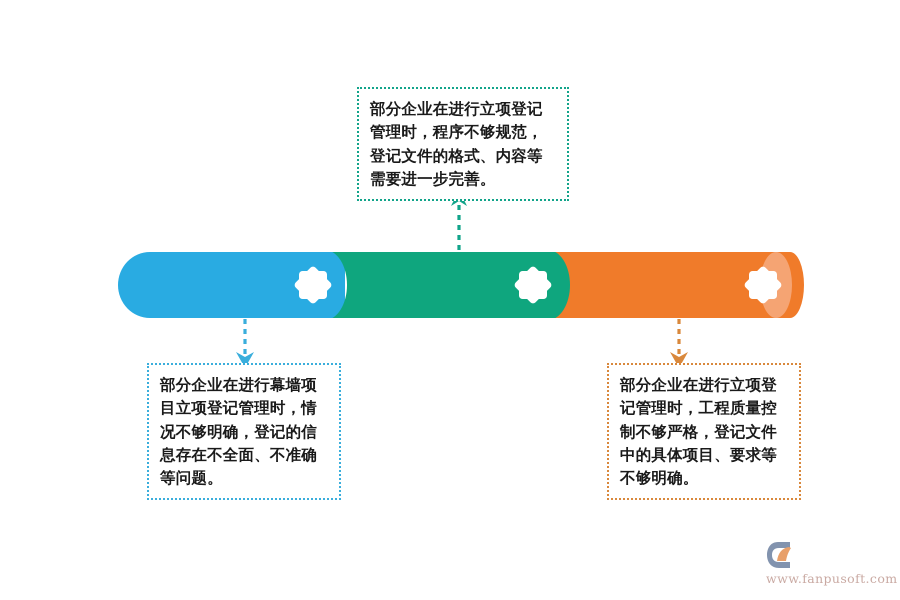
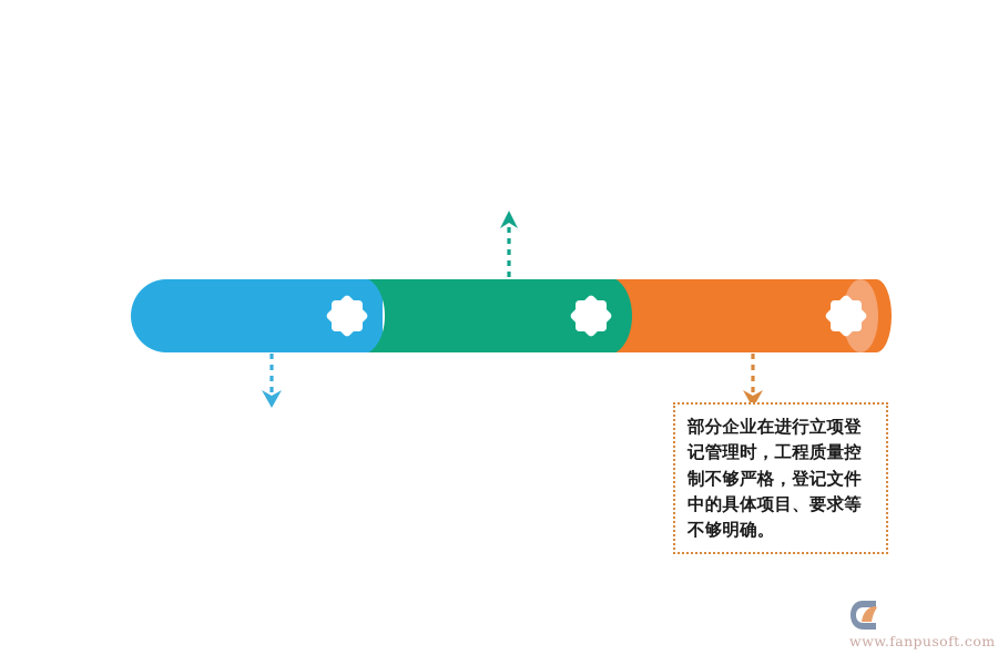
- 部分企业在进行立项登记管理时，程序不够规范，登记文件的格式、内容等需要进一步完善。
- 部分企业在进行幕墙项目立项登记管理时，情况不够明确，登记的信息存在不全面、不准确等问题。
  部分企业在进行立项登记管理时，工程质量控制不够严格，登记文件中的具体项目、要求等不够明确。
  www.fanpusoft.com
